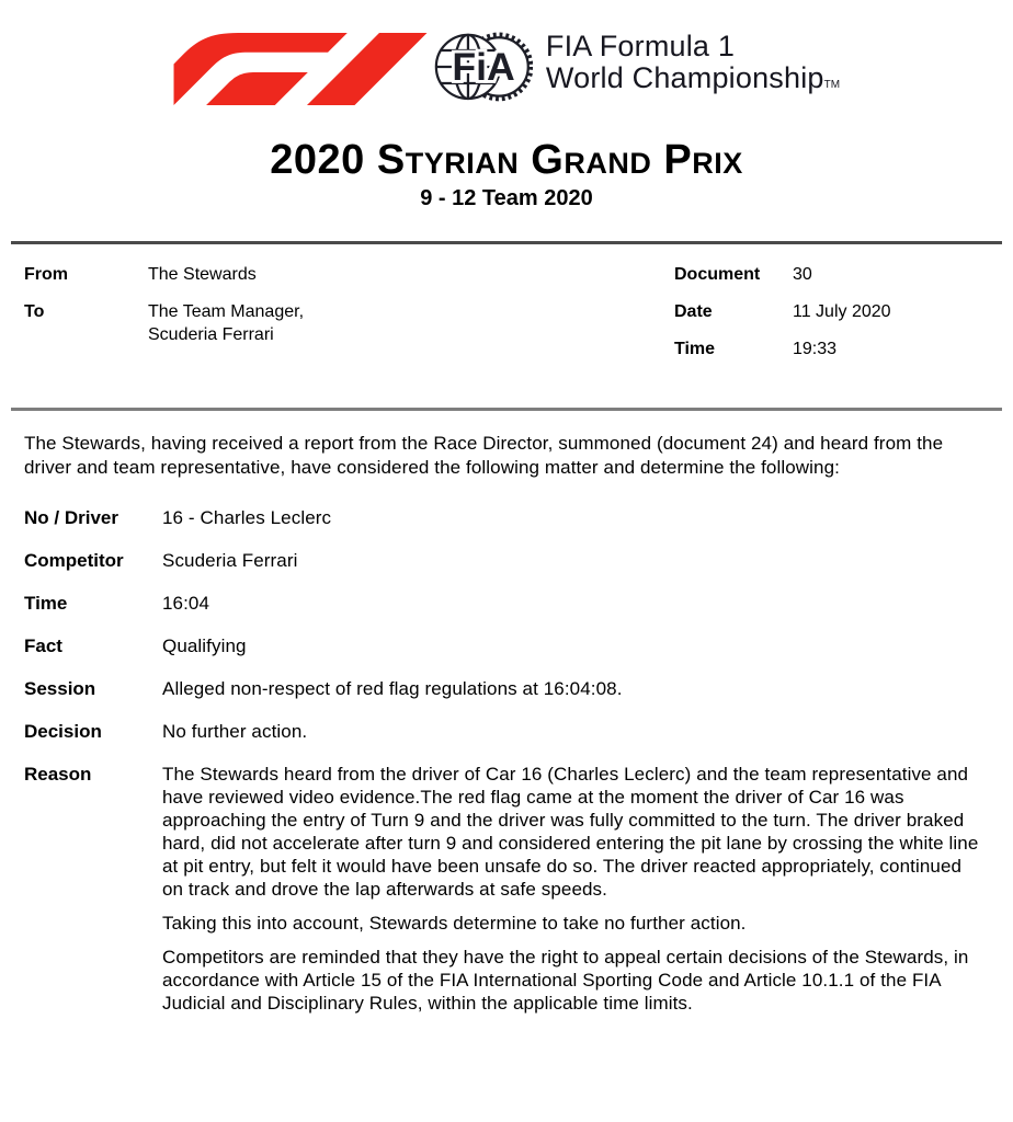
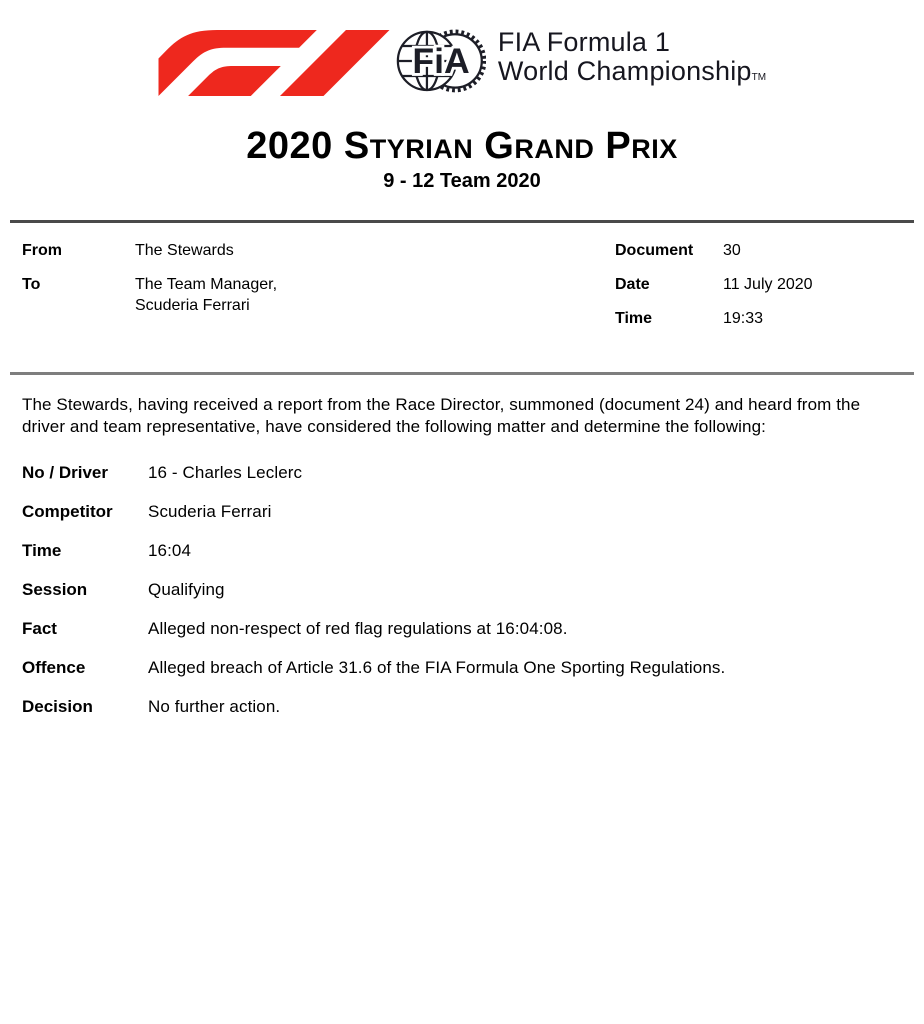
  FiA
  FIA Formula 1
  World ChampionshipTM
  2020 Styrian Grand Prix
  9 - 12 Team 2020
  From
  The Stewards
  To
  The Team Manager,
  Scuderia Ferrari
  Document
  30
  Date
  11 July 2020
  Time
  19:33
  The Stewards, having received a report from the Race Director, summoned (document 24) and heard from the driver and team representative, have considered the following matter and determine the following:
  No / Driver
  16 - Charles Leclerc
  Competitor
  Scuderia Ferrari
  Time
  16:04
- Fact
+ Session
  Qualifying
- Session
+ Fact
  Alleged non-respect of red flag regulations at 16:04:08.
+ Offence
+ Alleged breach of Article 31.6 of the FIA Formula One Sporting Regulations.
  Decision
  No further action.
- Reason
- The Stewards heard from the driver of Car 16 (Charles Leclerc) and the team representative and have reviewed video evidence.The red flag came at the moment the driver of Car 16 was approaching the entry of Turn 9 and the driver was fully committed to the turn. The driver braked hard, did not accelerate after turn 9 and considered entering the pit lane by crossing the white line at pit entry, but felt it would have been unsafe do so. The driver reacted appropriately, continued on track and drove the lap afterwards at safe speeds.
- Taking this into account, Stewards determine to take no further action.
- Competitors are reminded that they have the right to appeal certain decisions of the Stewards, in accordance with Article 15 of the FIA International Sporting Code and Article 10.1.1 of the FIA Judicial and Disciplinary Rules, within the applicable time limits.
